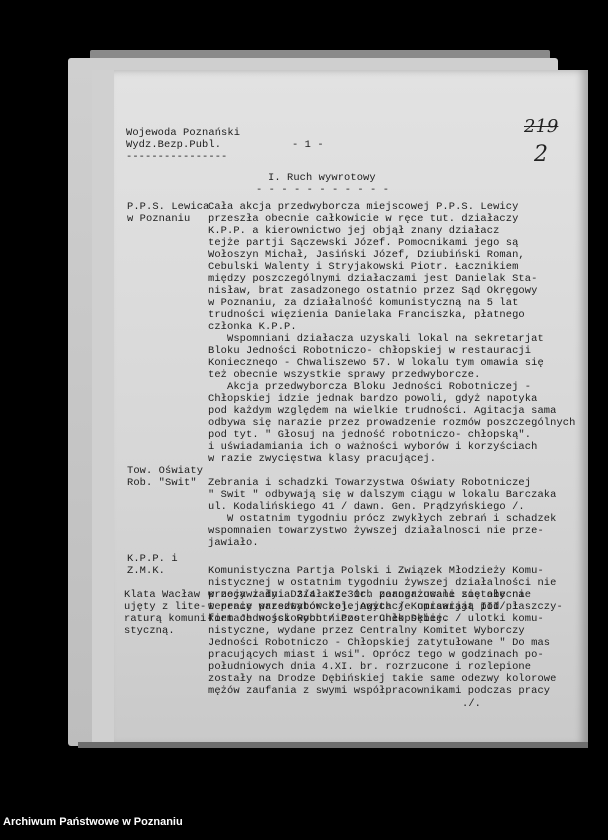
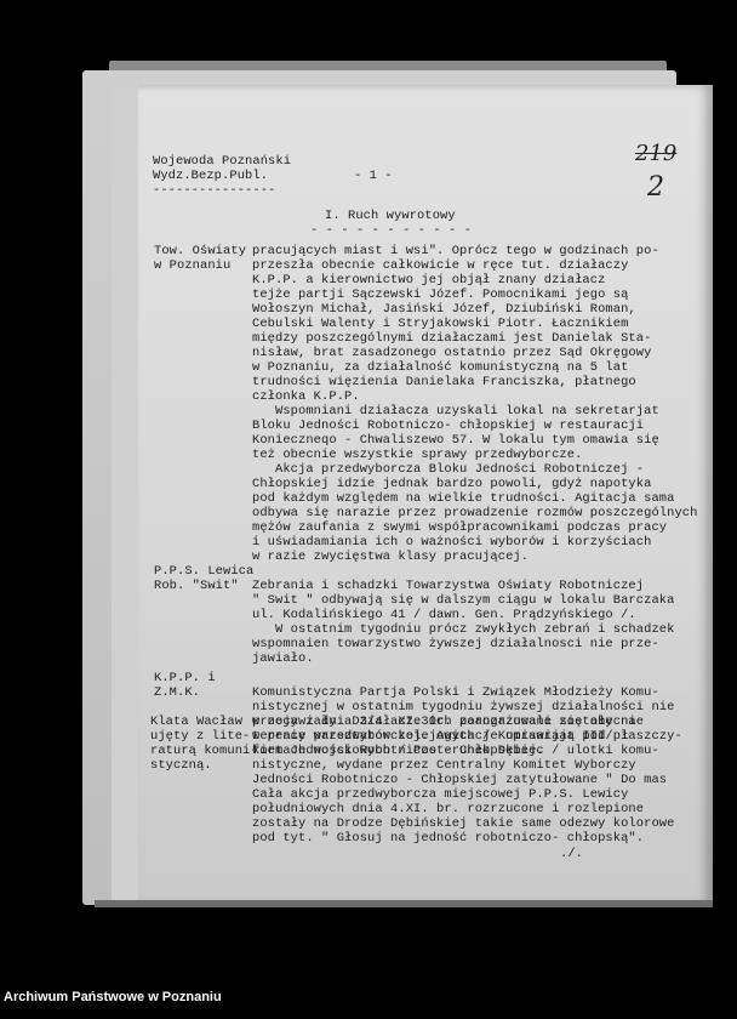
  Wojewoda Poznański
  Wydz.Bezp.Publ.
  ----------------
  - 1 -
  219
  2
  I. Ruch wywrotowy
  - - - - - - - - - - -
- P.P.S. Lewica
+ Tow. Oświaty
  w Poznaniu
- Cała akcja przedwyborcza miejscowej P.P.S. Lewicy
+ pracujących miast i wsi". Oprócz tego w godzinach po-
  przeszła obecnie całkowicie w ręce tut. działaczy
  K.P.P. a kierownictwo jej objął znany działacz
  tejże partji Sączewski Józef. Pomocnikami jego są
  Wołoszyn Michał, Jasiński Józef, Dziubiński Roman,
  Cebulski Walenty i Stryjakowski Piotr. Łacznikiem
  między poszczególnymi działaczami jest Danielak Sta-
  nisław, brat zasadzonego ostatnio przez Sąd Okręgowy
  w Poznaniu, za działalność komunistyczną na 5 lat
  trudności więzienia Danielaka Franciszka, płatnego
  członka K.P.P.
  Wspomniani działacza uzyskali lokal na sekretarjat
  Bloku Jedności Robotniczo- chłopskiej w restauracji
  Konieczneqo - Chwaliszewo 57. W lokalu tym omawia się
  też obecnie wszystkie sprawy przedwyborcze.
  Akcja przedwyborcza Bloku Jedności Robotniczej -
  Chłopskiej idzie jednak bardzo powoli, gdyż napotyka
  pod każdym względem na wielkie trudności. Agitacja sama
  odbywa się narazie przez prowadzenie rozmów poszczególnych
- pod tyt. " Głosuj na jedność robotniczo- chłopską".
+ mężów zaufania z swymi współpracownikami podczas pracy
  i uświadamiania ich o ważności wyborów i korzyściach
  w razie zwycięstwa klasy pracującej.
- Tow. Oświaty
+ P.P.S. Lewica
  Rob. "Swit"
  Zebrania i schadzki Towarzystwa Oświaty Robotniczej
  " Swit " odbywają się w dalszym ciągu w lokalu Barczaka
  ul. Kodalińskiego 41 / dawn. Gen. Prądzyńskiego /.
  W ostatnim tygodniu prócz zwykłych zebrań i schadzek
  wspomnaien towarzystwo żywszej działalnosci nie prze-
  jawiało.
  K.P.P. i
  Z.M.K.
  Komunistyczna Partja Polski i Związek Młodzieży Komu-
  nistycznej w ostatnim tygodniu żywszej działalności nie
  przejawiały. Działacze ich zaangażowali się obecnie
  w pracy przedwyborczej. Agitacje uprawiają pod płaszczy-
  kiem Jedności Robotniczo - Chłopskiej.
  Klata Wacław -
  ujęty z lite-
  raturą komuni-
  styczną.
  w nocy z dnia 3/4. XI.30r. porozrzucane zostały na
  terenie warsztatów kolejowych / Komisarjat III/ i
  fortach wojskowych / Posterunek Dębiec / ulotki komu-
  nistyczne, wydane przez Centralny Komitet Wyborczy
  Jedności Robotniczo - Chłopskiej zatytułowane " Do mas
- pracujących miast i wsi". Oprócz tego w godzinach po-
+ Cała akcja przedwyborcza miejscowej P.P.S. Lewicy
  południowych dnia 4.XI. br. rozrzucone i rozlepione
  zostały na Drodze Dębińskiej takie same odezwy kolorowe
- mężów zaufania z swymi współpracownikami podczas pracy
+ pod tyt. " Głosuj na jedność robotniczo- chłopską".
  ./.
  Archiwum Państwowe w Poznaniu
